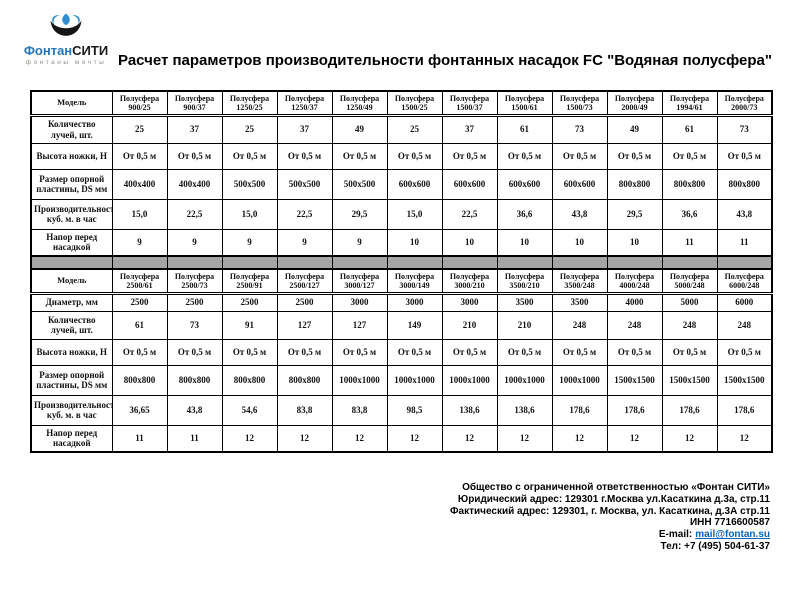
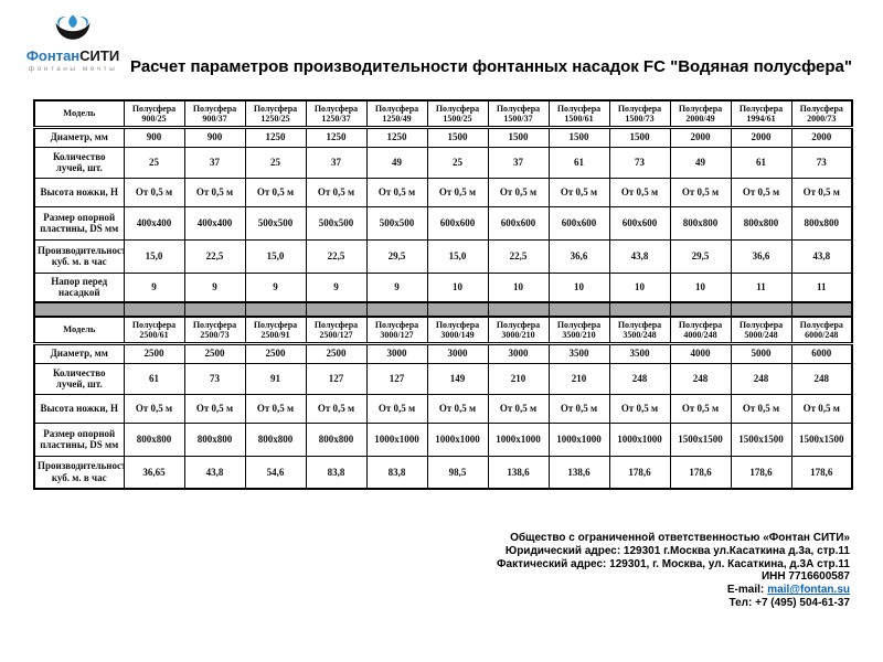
  ФонтанСИТИ
  Расчет параметров производительности фонтанных насадок FC "Водяная полусфера"
  Модель	Полусфера 900/25	Полусфера 900/37	Полусфера 1250/25	Полусфера 1250/37	Полусфера 1250/49	Полусфера 1500/25	Полусфера 1500/37	Полусфера 1500/61	Полусфера 1500/73	Полусфера 2000/49	Полусфера 1994/61	Полусфера 2000/73
+ Диаметр, мм	900	900	1250	1250	1250	1500	1500	1500	1500	2000	2000	2000
  Количество лучей, шт.	25	37	25	37	49	25	37	61	73	49	61	73
  Высота ножки, Н	От 0,5 м	От 0,5 м	От 0,5 м	От 0,5 м	От 0,5 м	От 0,5 м	От 0,5 м	От 0,5 м	От 0,5 м	От 0,5 м	От 0,5 м	От 0,5 м
  Размер опорной пластины, DS мм	400x400	400x400	500x500	500x500	500x500	600x600	600x600	600x600	600x600	800x800	800x800	800x800
  Производительнос куб. м. в час	15,0	22,5	15,0	22,5	29,5	15,0	22,5	36,6	43,8	29,5	36,6	43,8
  Напор перед насадкой	9	9	9	9	9	10	10	10	10	10	11	11
  Модель	Полусфера 2500/61	Полусфера 2500/73	Полусфера 2500/91	Полусфера 2500/127	Полусфера 3000/127	Полусфера 3000/149	Полусфера 3000/210	Полусфера 3500/210	Полусфера 3500/248	Полусфера 4000/248	Полусфера 5000/248	Полусфера 6000/248
  Диаметр, мм	2500	2500	2500	2500	3000	3000	3000	3500	3500	4000	5000	6000
  Количество лучей, шт.	61	73	91	127	127	149	210	210	248	248	248	248
  Высота ножки, Н	От 0,5 м	От 0,5 м	От 0,5 м	От 0,5 м	От 0,5 м	От 0,5 м	От 0,5 м	От 0,5 м	От 0,5 м	От 0,5 м	От 0,5 м	От 0,5 м
  Размер опорной пластины, DS мм	800x800	800x800	800x800	800x800	1000x1000	1000x1000	1000x1000	1000x1000	1000x1000	1500x1500	1500x1500	1500x1500
  Производительнос куб. м. в час	36,65	43,8	54,6	83,8	83,8	98,5	138,6	138,6	178,6	178,6	178,6	178,6
- Напор перед насадкой	11	11	12	12	12	12	12	12	12	12	12	12
  Общество с ограниченной ответственностью «Фонтан СИТИ»
  Юридический адрес: 129301 г.Москва ул.Касаткина д.3а, стр.11
  Фактический адрес: 129301, г. Москва, ул. Касаткина, д.3А стр.11
  ИНН 7716600587
  E-mail: mail@fontan.su
  Тел: +7 (495) 504-61-37
